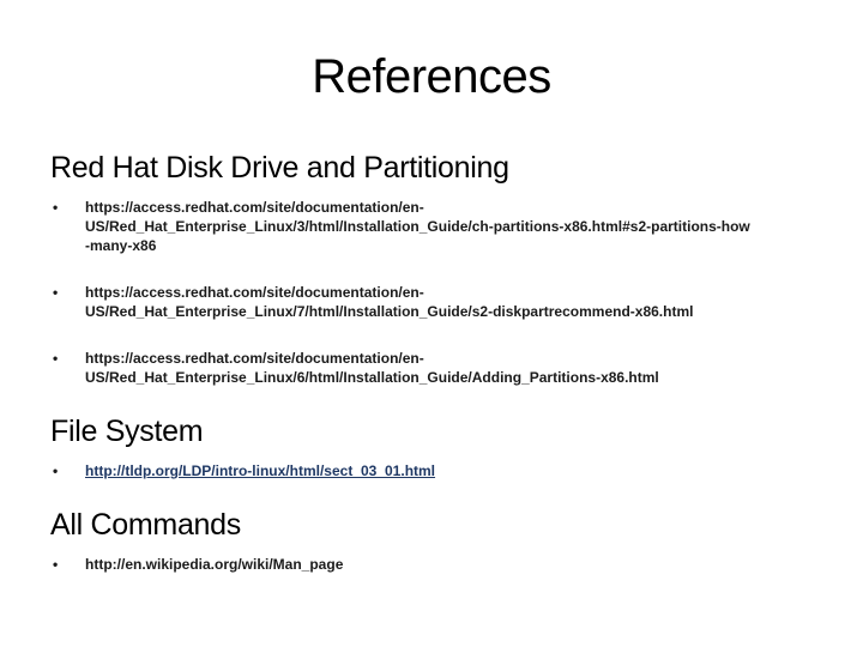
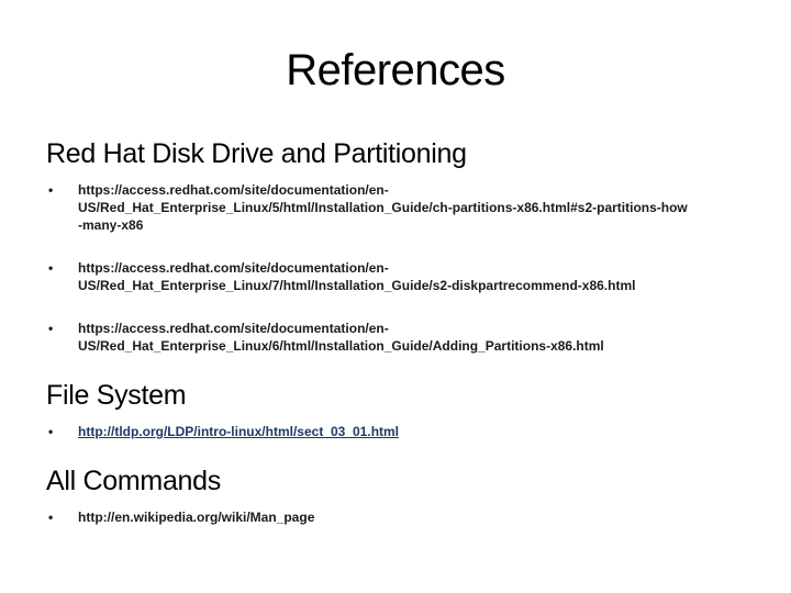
  References
  Red Hat Disk Drive and Partitioning
  •
  https://access.redhat.com/site/documentation/en-
- US/Red_Hat_Enterprise_Linux/3/html/Installation_Guide/ch-partitions-x86.html#s2-partitions-how
+ US/Red_Hat_Enterprise_Linux/5/html/Installation_Guide/ch-partitions-x86.html#s2-partitions-how
  -many-x86
  •
  https://access.redhat.com/site/documentation/en-
  US/Red_Hat_Enterprise_Linux/7/html/Installation_Guide/s2-diskpartrecommend-x86.html
  •
  https://access.redhat.com/site/documentation/en-
  US/Red_Hat_Enterprise_Linux/6/html/Installation_Guide/Adding_Partitions-x86.html
  File System
  •
  http://tldp.org/LDP/intro-linux/html/sect_03_01.html
  All Commands
  •
  http://en.wikipedia.org/wiki/Man_page
